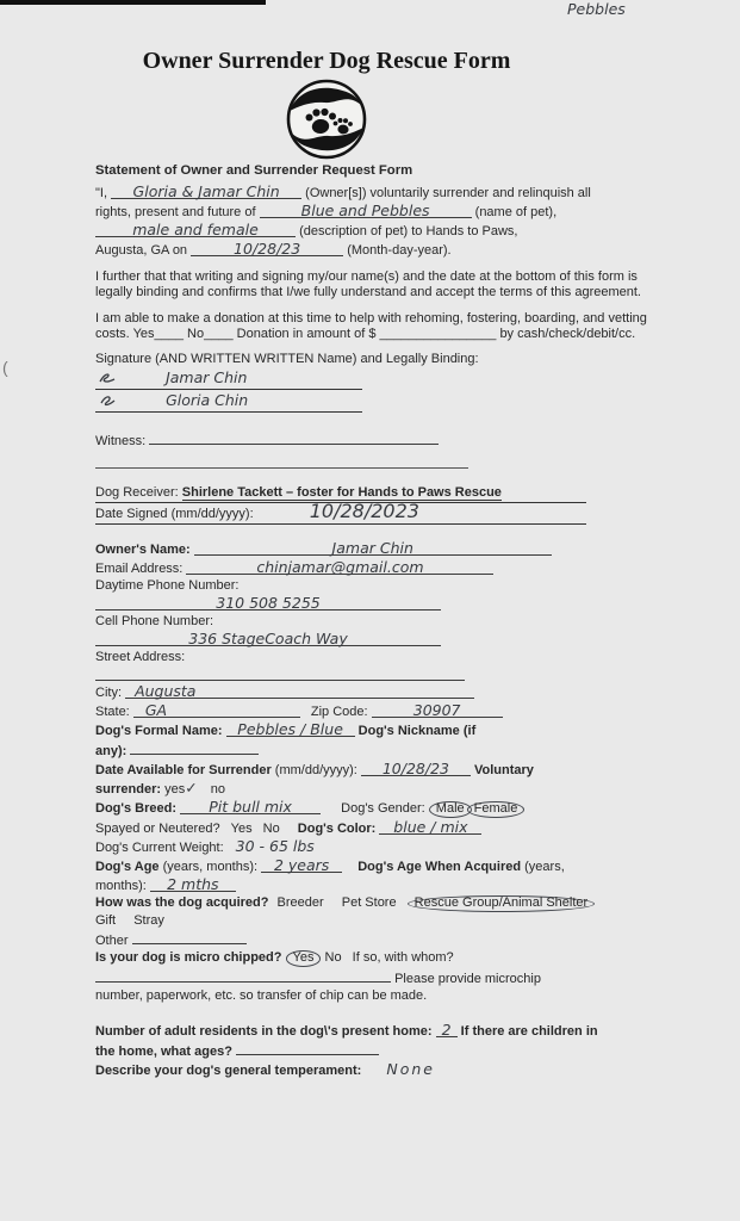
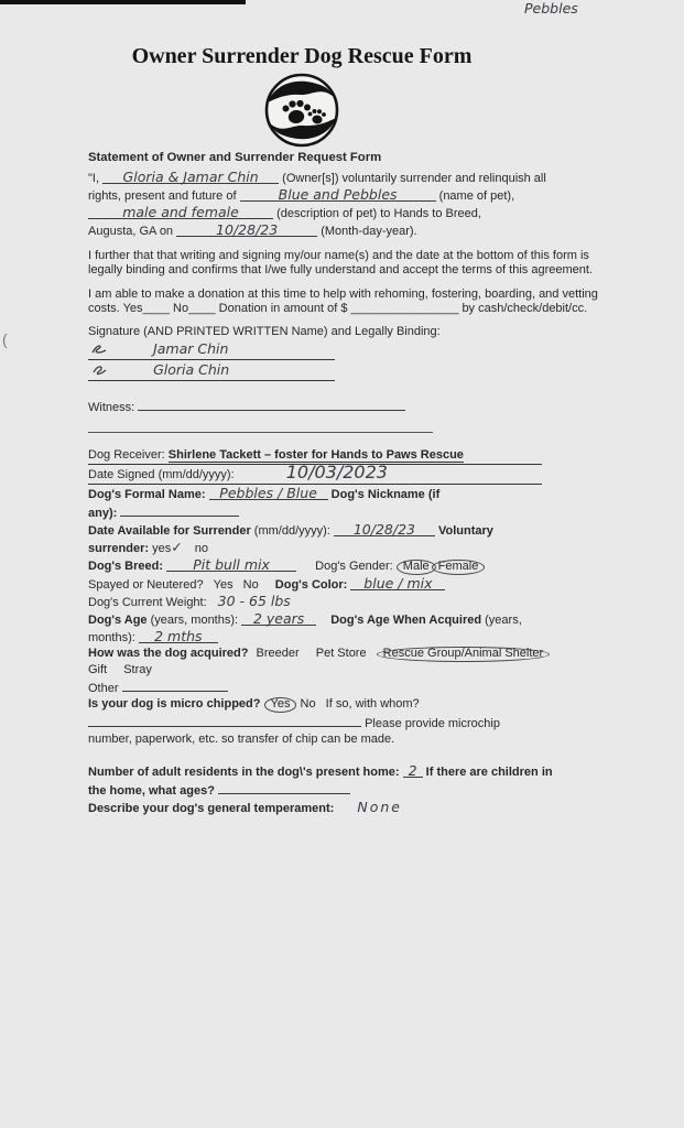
  (
  Pebbles
  Owner Surrender Dog Rescue Form
  Statement of Owner and Surrender Request Form
  "I, Gloria & Jamar Chin (Owner[s]) voluntarily surrender and relinquish all
  rights, present and future of Blue and Pebbles (name of pet),
- male and female (description of pet) to Hands to Paws,
+ male and female (description of pet) to Hands to Breed,
  Augusta, GA on 10/28/23 (Month-day-year).
  I further that that writing and signing my/our name(s) and the date at the bottom of this form is legally binding and confirms that I/we fully understand and accept the terms of this agreement.
  I am able to make a donation at this time to help with rehoming, fostering, boarding, and vetting costs. Yes____ No____ Donation in amount of $ ________________ by cash/check/debit/cc.
- Signature (AND WRITTEN WRITTEN Name) and Legally Binding:
+ Signature (AND PRINTED WRITTEN Name) and Legally Binding:
  Jamar Chin
  Gloria Chin
  Witness:
  Dog Receiver: Shirlene Tackett – foster for Hands to Paws Rescue
- Date Signed (mm/dd/yyyy): 10/28/2023
+ Date Signed (mm/dd/yyyy): 10/03/2023
- Owner's Name: Jamar Chin
- Email Address: chinjamar@gmail.com
- Daytime Phone Number:
- 310 508 5255
- Cell Phone Number:
- 336 StageCoach Way
- Street Address:
- City: Augusta
- State: GA Zip Code: 30907
  Dog's Formal Name: Pebbles / Blue Dog's Nickname (if
  any):
  Date Available for Surrender (mm/dd/yyyy): 10/28/23 Voluntary
  surrender: yes✓ no
  Dog's Breed: Pit bull mix Dog's Gender: Male Female
  Spayed or Neutered? Yes No Dog's Color: blue / mix
  Dog's Current Weight: 30 - 65 lbs
  Dog's Age (years, months): 2 years Dog's Age When Acquired (years,
  months): 2 mths
  How was the dog acquired? Breeder Pet Store Rescue Group/Animal Shelter
  Gift Stray
  Other
  Is your dog is micro chipped? Yes No If so, with whom?
  Please provide microchip
  number, paperwork, etc. so transfer of chip can be made.
  Number of adult residents in the dog\'s present home: 2 If there are children in
  the home, what ages?
  Describe your dog's general temperament: None
